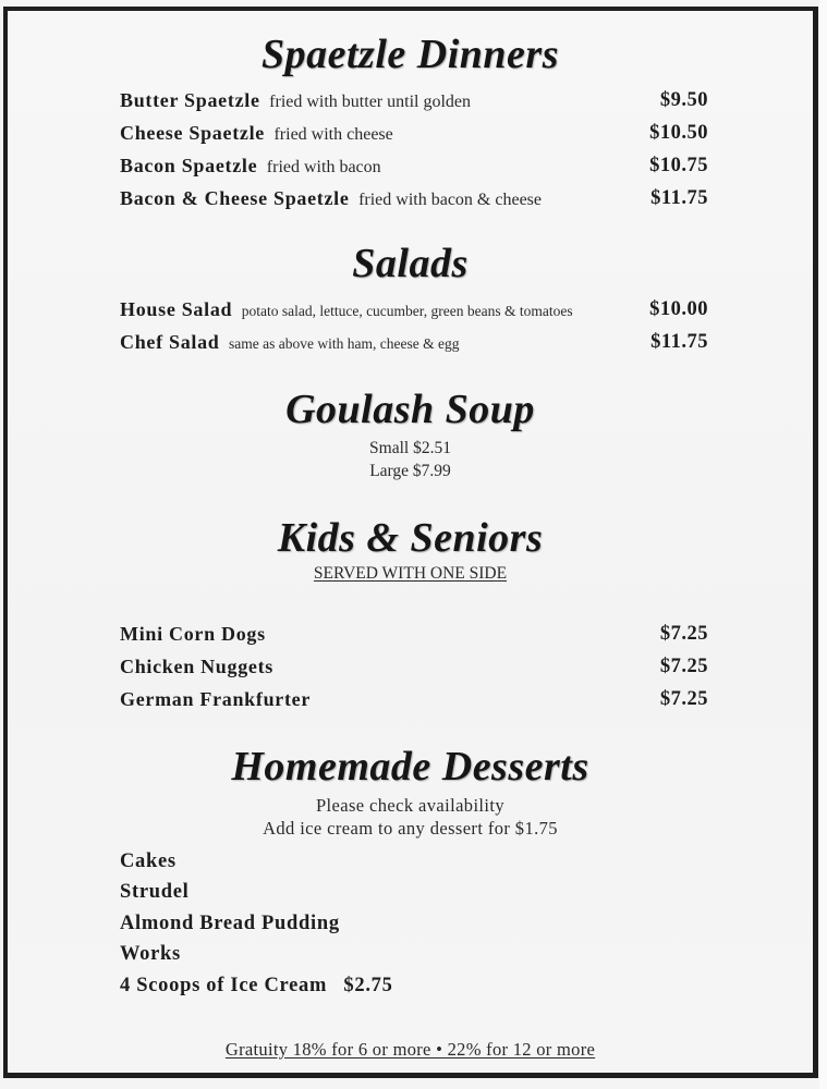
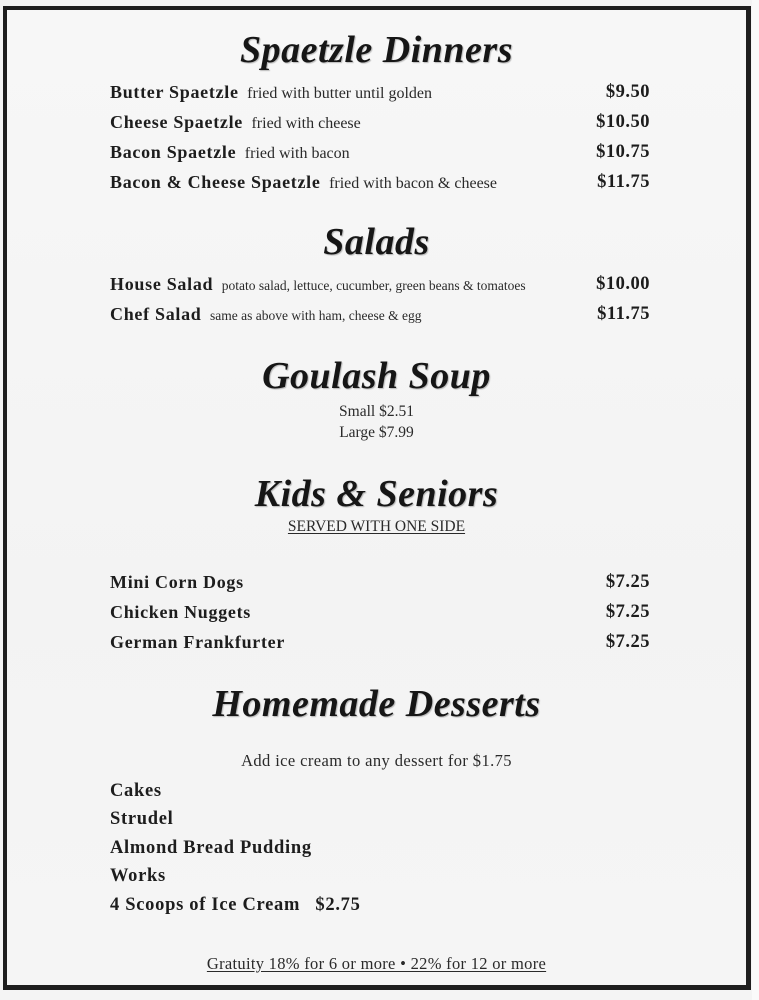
  Spaetzle Dinners
  Butter Spaetzle fried with butter until golden
  $9.50
  Cheese Spaetzle fried with cheese
  $10.50
  Bacon Spaetzle fried with bacon
  $10.75
  Bacon & Cheese Spaetzle fried with bacon & cheese
  $11.75
  Salads
  House Salad potato salad, lettuce, cucumber, green beans & tomatoes
  $10.00
  Chef Salad same as above with ham, cheese & egg
  $11.75
  Goulash Soup
  Small $2.51
  Large $7.99
  Kids & Seniors
  SERVED WITH ONE SIDE
  Mini Corn Dogs
  $7.25
  Chicken Nuggets
  $7.25
  German Frankfurter
  $7.25
  Homemade Desserts
- Please check availability
  Add ice cream to any dessert for $1.75
  Cakes
  Strudel
  Almond Bread Pudding
  Works
  4 Scoops of Ice Cream $2.75
  Gratuity 18% for 6 or more • 22% for 12 or more
